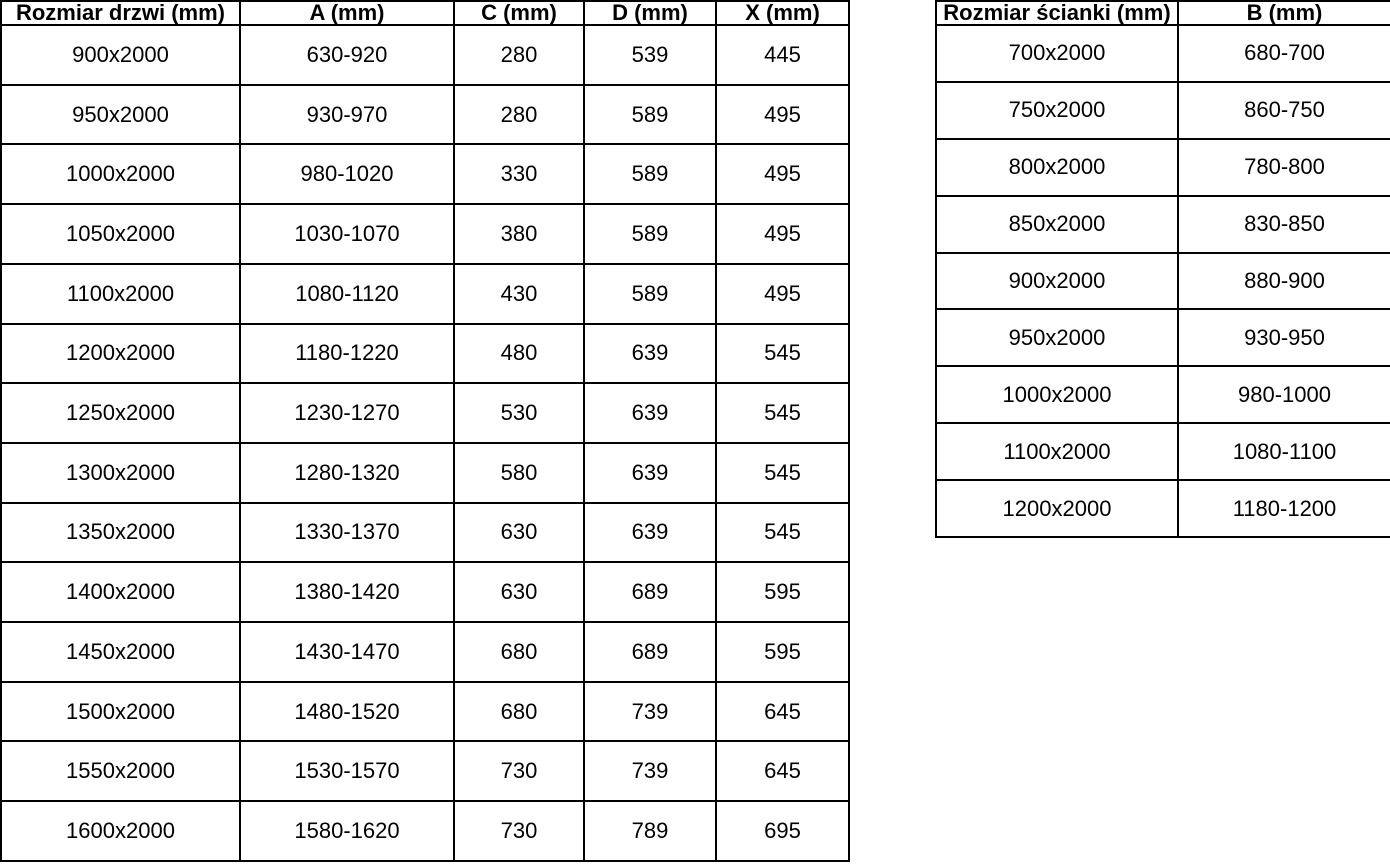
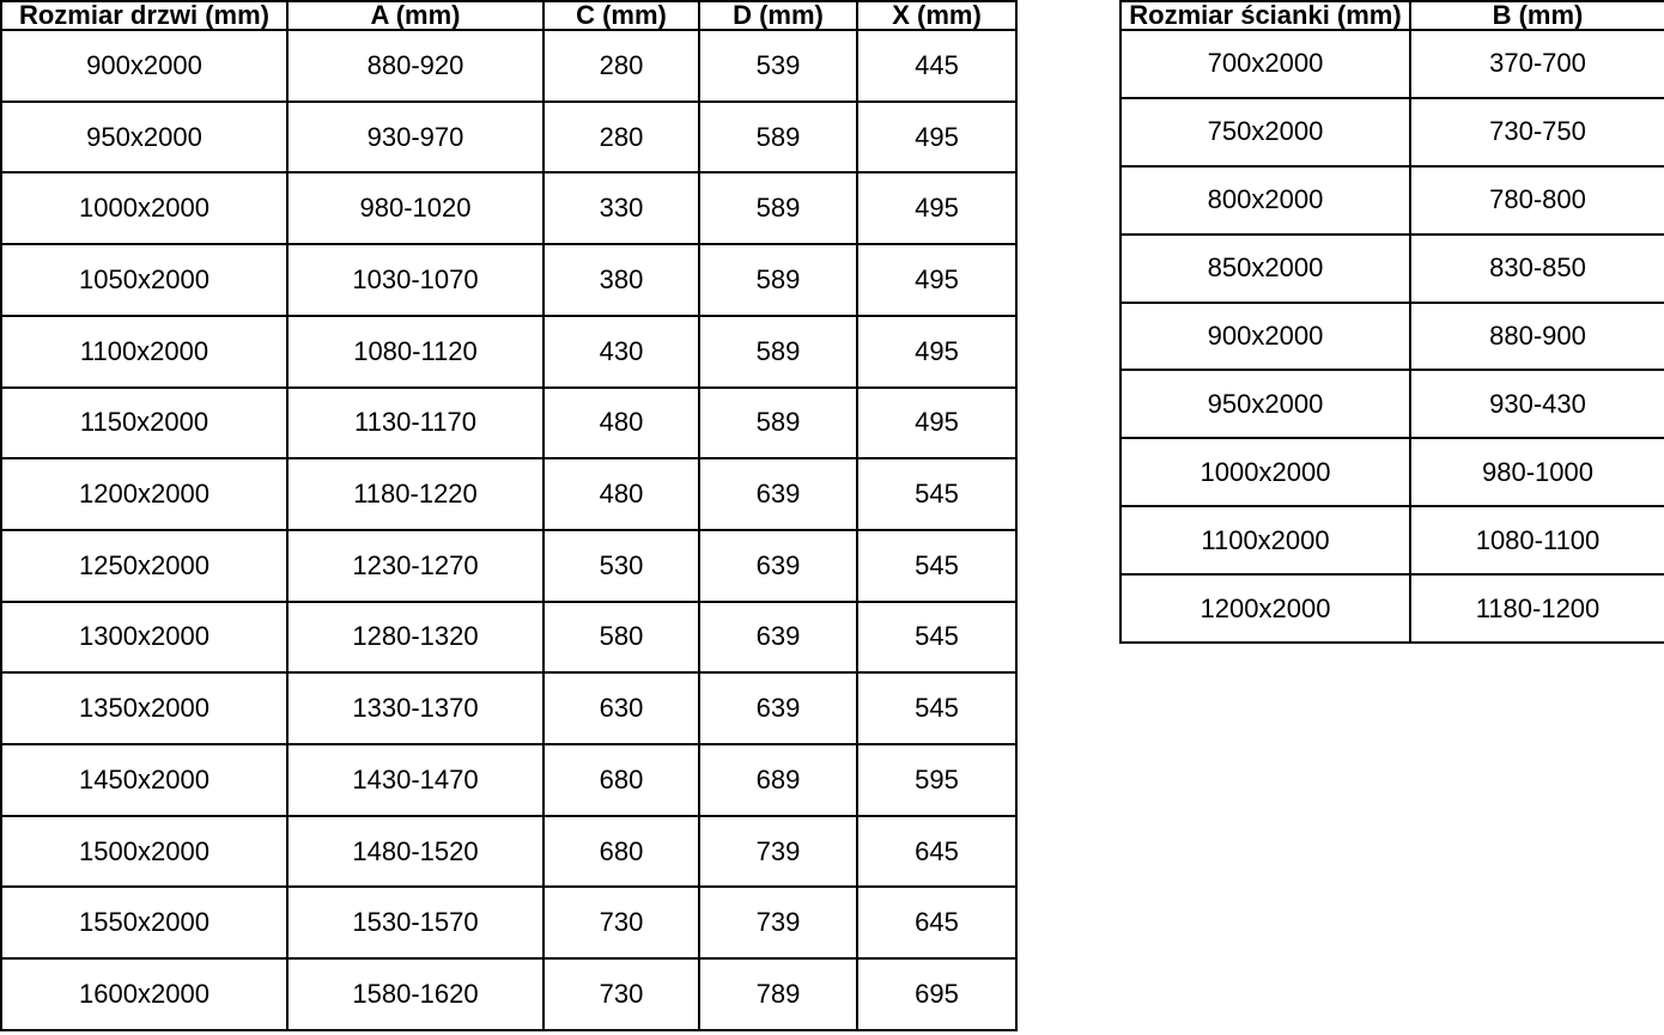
  Rozmiar drzwi (mm)	A (mm)	C (mm)	D (mm)	X (mm)
- 900x2000	630-920	280	539	445
+ 900x2000	880-920	280	539	445
  950x2000	930-970	280	589	495
  1000x2000	980-1020	330	589	495
  1050x2000	1030-1070	380	589	495
  1100x2000	1080-1120	430	589	495
+ 1150x2000	1130-1170	480	589	495
  1200x2000	1180-1220	480	639	545
  1250x2000	1230-1270	530	639	545
  1300x2000	1280-1320	580	639	545
  1350x2000	1330-1370	630	639	545
- 1400x2000	1380-1420	630	689	595
  1450x2000	1430-1470	680	689	595
  1500x2000	1480-1520	680	739	645
  1550x2000	1530-1570	730	739	645
  1600x2000	1580-1620	730	789	695
  Rozmiar ścianki (mm)	B (mm)
- 700x2000	680-700
+ 700x2000	370-700
- 750x2000	860-750
+ 750x2000	730-750
  800x2000	780-800
  850x2000	830-850
  900x2000	880-900
- 950x2000	930-950
+ 950x2000	930-430
  1000x2000	980-1000
  1100x2000	1080-1100
  1200x2000	1180-1200
